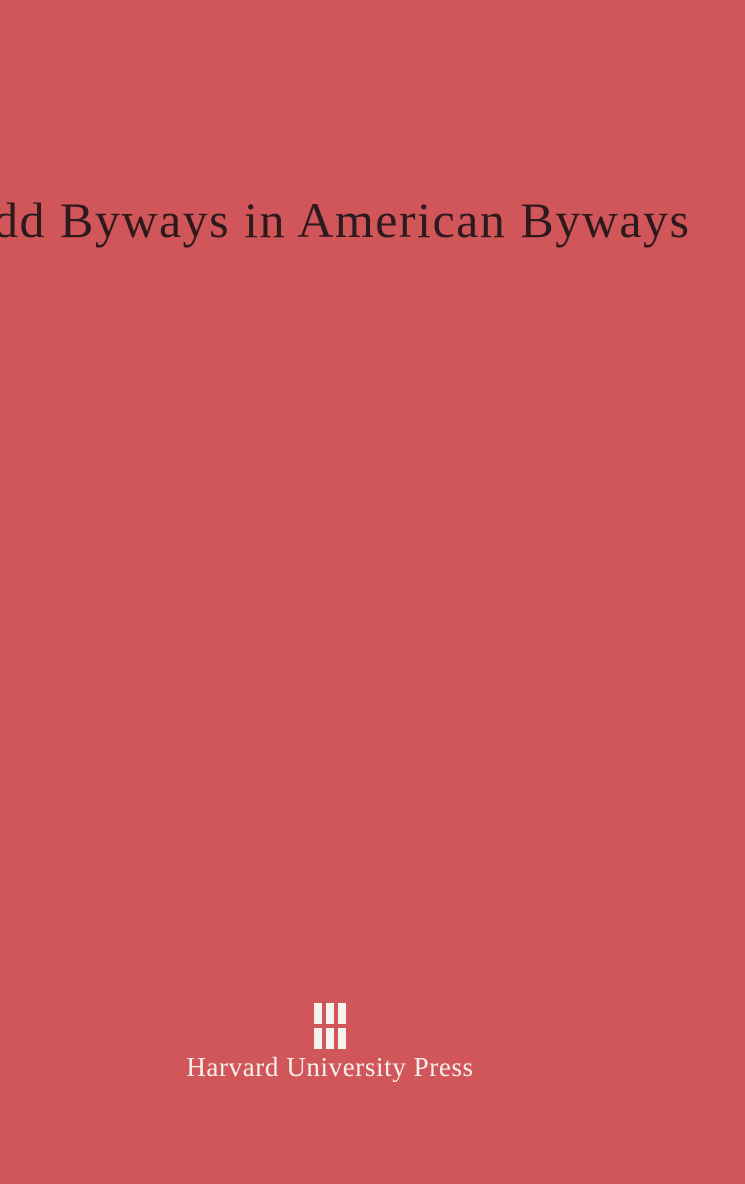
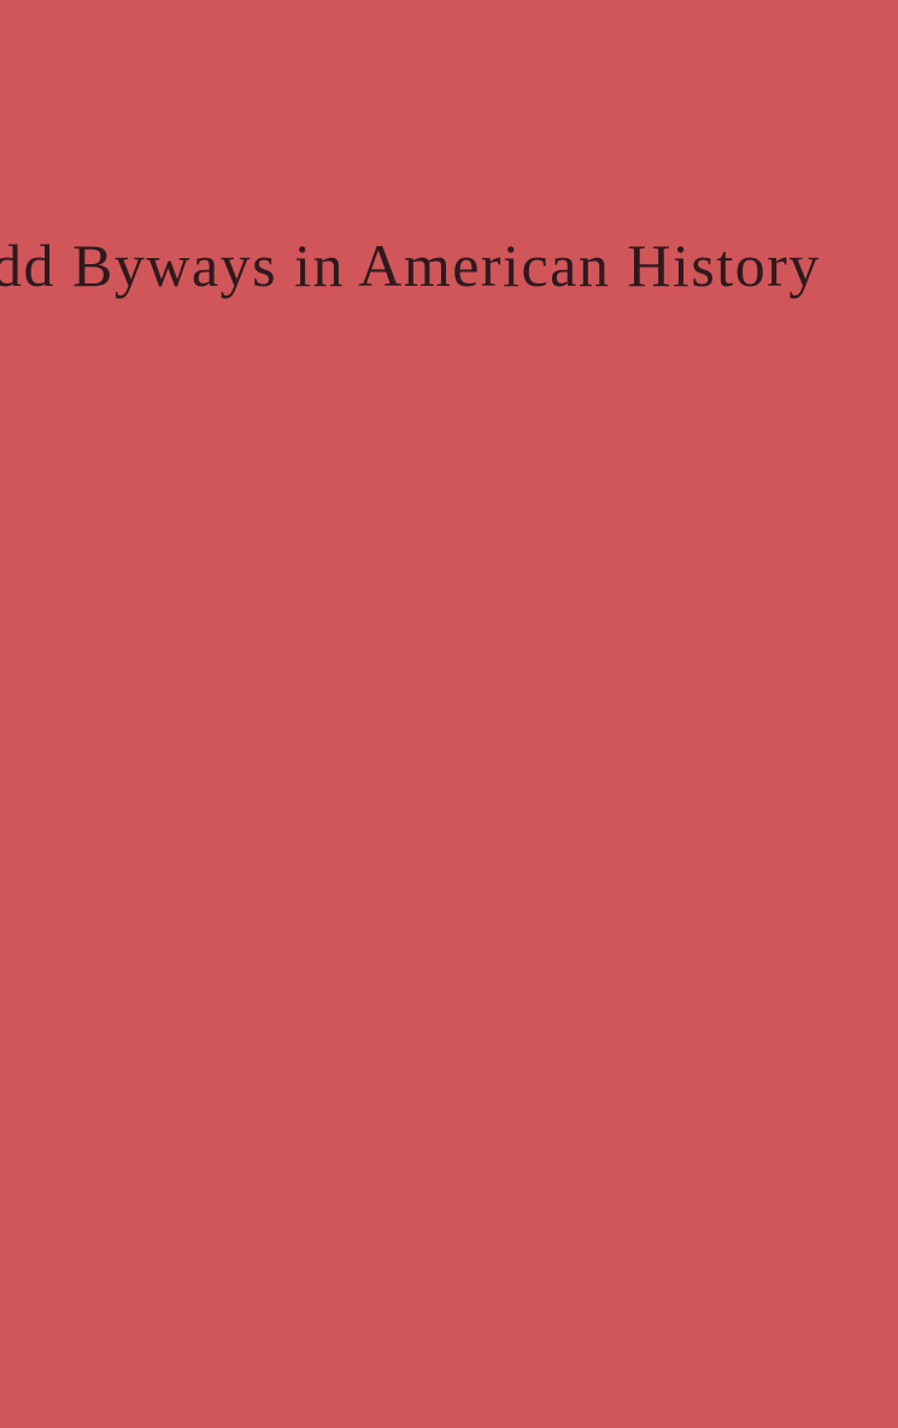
- dd Byways in American Byways
+ dd Byways in American History
- Harvard University Press
